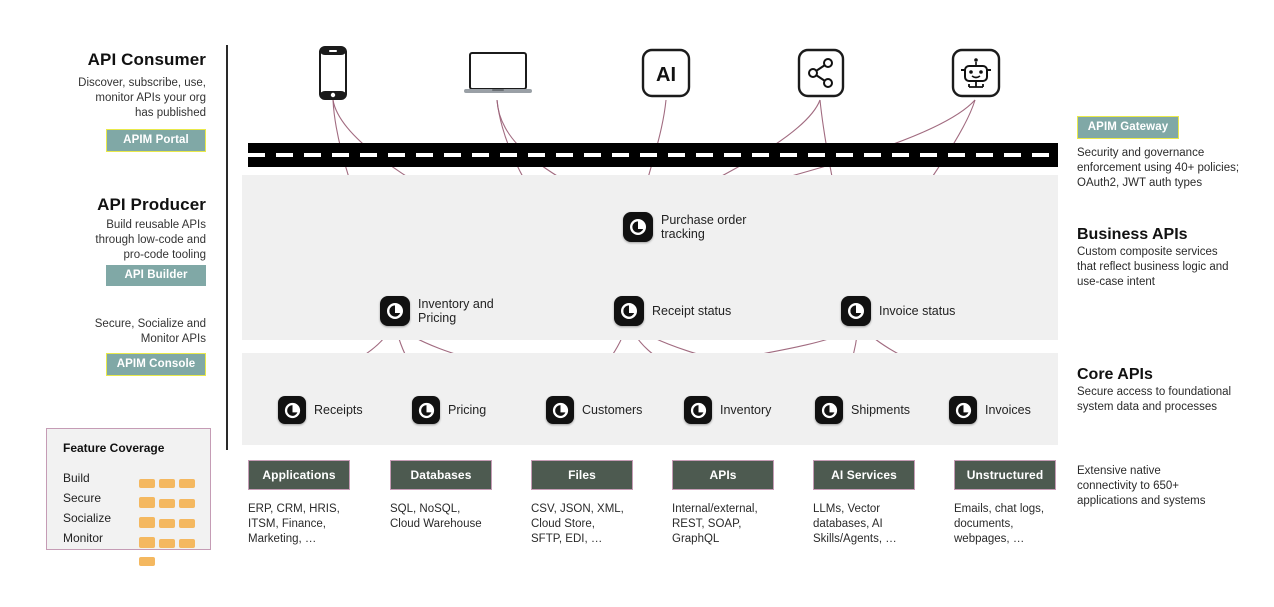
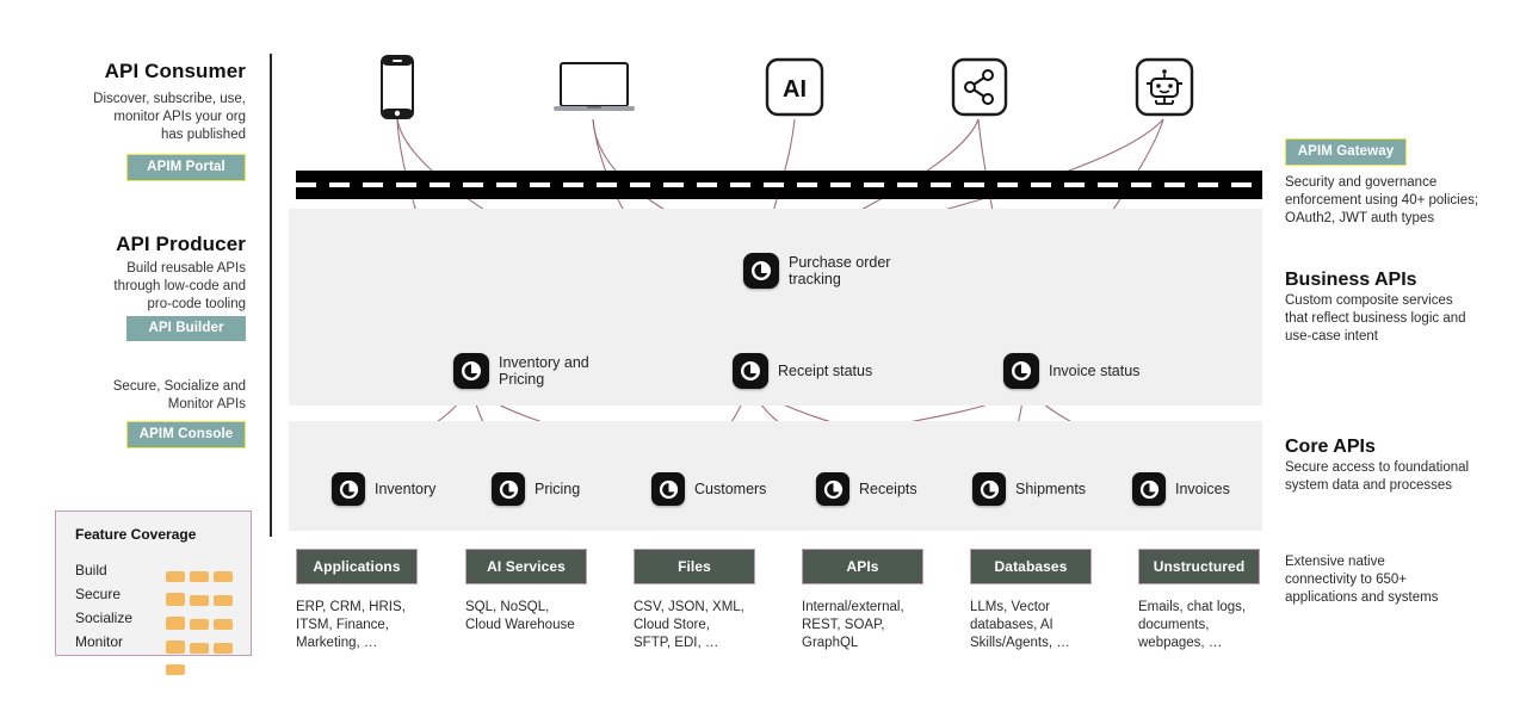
  API Consumer
  Discover, subscribe, use,
  monitor APIs your org
  has published
  APIM Portal
  API Producer
  Build reusable APIs
  through low-code and
  pro-code tooling
  API Builder
  Secure, Socialize and
  Monitor APIs
  APIM Console
  Feature Coverage
  Build
  Secure
  Socialize
  Monitor
  AI
  APIM Gateway
  Security and governance
  enforcement using 40+ policies;
  OAuth2, JWT auth types
  Purchase order
  tracking
  Inventory and
  Pricing
  Receipt status
  Invoice status
  Business APIs
  Custom composite services
  that reflect business logic and
  use-case intent
- Receipts
+ Inventory
  Pricing
  Customers
- Inventory
+ Receipts
  Shipments
  Invoices
  Core APIs
  Secure access to foundational
  system data and processes
  Applications
  ERP, CRM, HRIS,
  ITSM, Finance,
  Marketing, …
- Databases
+ AI Services
  SQL, NoSQL,
  Cloud Warehouse
  Files
  CSV, JSON, XML,
  Cloud Store,
  SFTP, EDI, …
  APIs
  Internal/external,
  REST, SOAP,
  GraphQL
- AI Services
+ Databases
  LLMs, Vector
  databases, AI
  Skills/Agents, …
  Unstructured
  Emails, chat logs,
  documents,
  webpages, …
  Extensive native
  connectivity to 650+
  applications and systems
